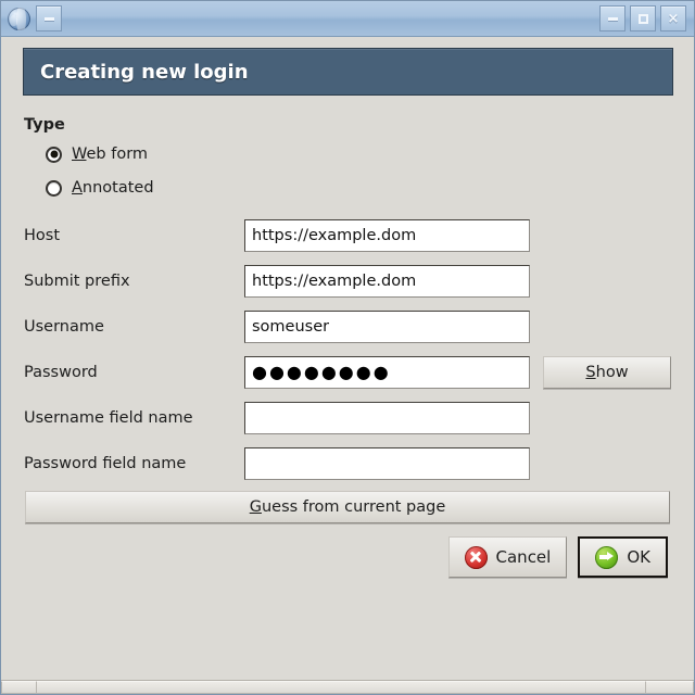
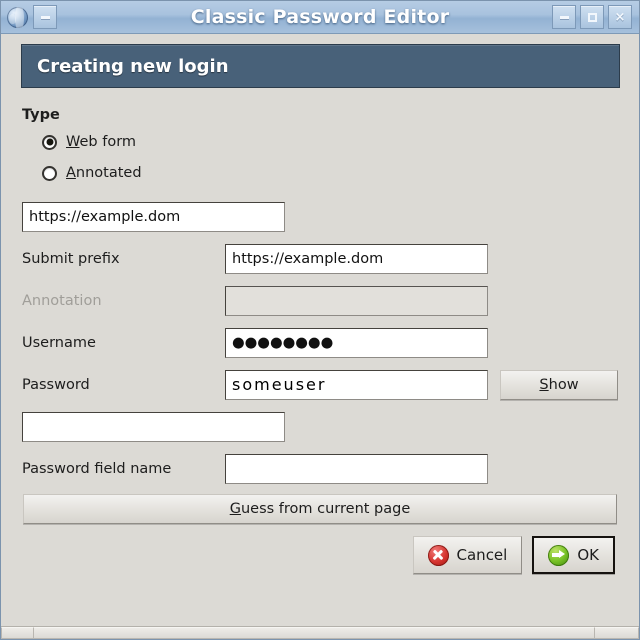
+ Classic Password Editor
  ×
  Creating new login
  Type
  Web form
  Annotated
- Host
  https://example.dom
  Submit prefix
  https://example.dom
+ Annotation
  Username
- someuser
+ ●●●●●●●●
  Password
- ●●●●●●●●
+ someuser
  Show
- Username field name
  Password field name
  Guess from current page
  Cancel
  OK
